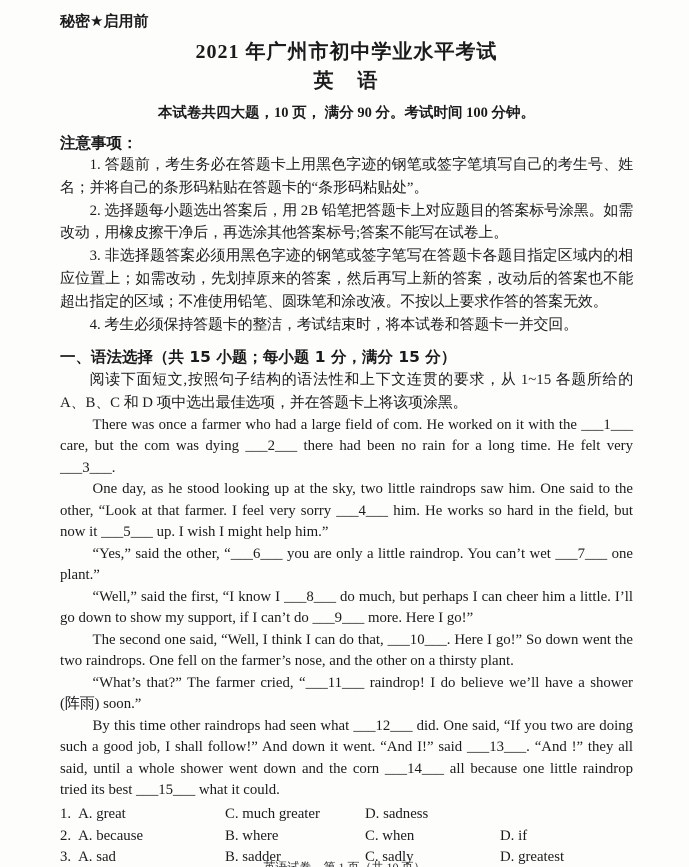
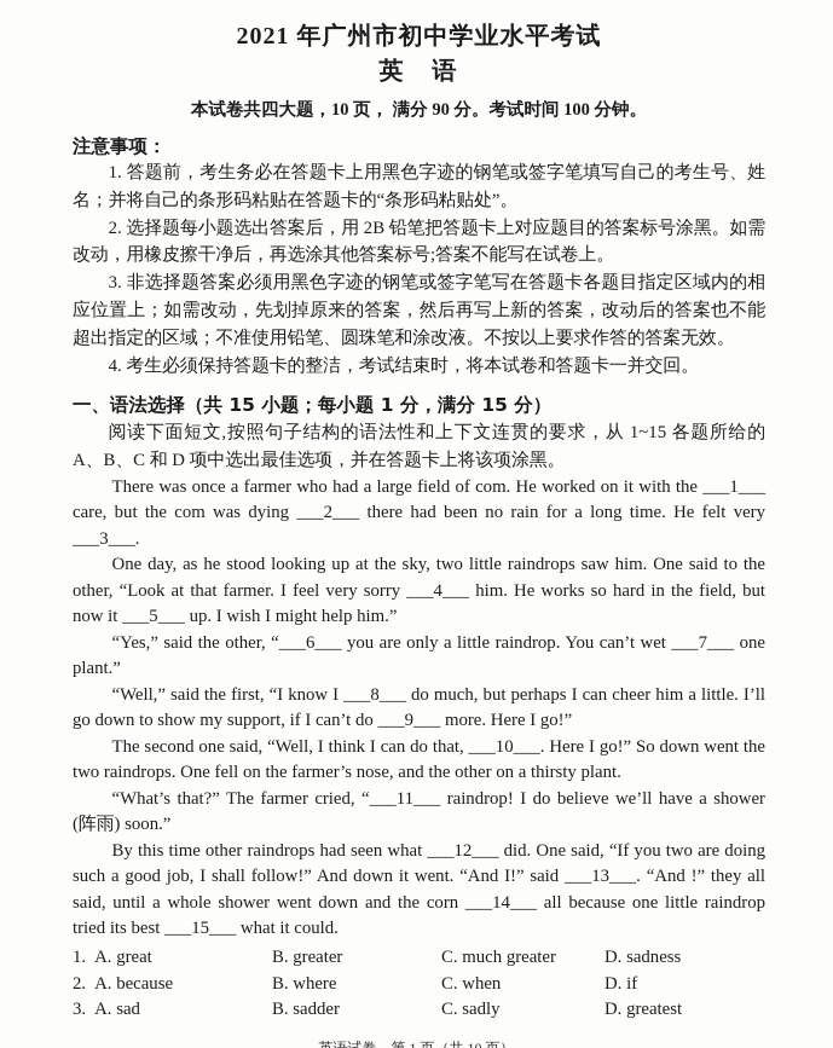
- 秘密★启用前
  2021 年广州市初中学业水平考试
  英 语
  本试卷共四大题，10 页， 满分 90 分。考试时间 100 分钟。
  注意事项：
  1. 答题前，考生务必在答题卡上用黑色字迹的钢笔或签字笔填写自己的考生号、姓名；并将自己的条形码粘贴在答题卡的“条形码粘贴处”。
  2. 选择题每小题选出答案后，用 2B 铅笔把答题卡上对应题目的答案标号涂黑。如需改动，用橡皮擦干净后，再选涂其他答案标号;答案不能写在试卷上。
  3. 非选择题答案必须用黑色字迹的钢笔或签字笔写在答题卡各题目指定区域内的相应位置上；如需改动，先划掉原来的答案，然后再写上新的答案，改动后的答案也不能超出指定的区域；不准使用铅笔、圆珠笔和涂改液。不按以上要求作答的答案无效。
  4. 考生必须保持答题卡的整洁，考试结束时，将本试卷和答题卡一并交回。
  一、语法选择（共 15 小题；每小题 1 分，满分 15 分）
  阅读下面短文,按照句子结构的语法性和上下文连贯的要求，从 1~15 各题所给的 A、B、C 和 D 项中选出最佳选项，并在答题卡上将该项涂黑。
  There was once a farmer who had a large field of com. He worked on it with the ___1___ care, but the com was dying ___2___ there had been no rain for a long time. He felt very ___3___.
  One day, as he stood looking up at the sky, two little raindrops saw him. One said to the other, “Look at that farmer. I feel very sorry ___4___ him. He works so hard in the field, but now it ___5___ up. I wish I might help him.”
  “Yes,” said the other, “___6___ you are only a little raindrop. You can’t wet ___7___ one plant.”
  “Well,” said the first, “I know I ___8___ do much, but perhaps I can cheer him a little. I’ll go down to show my support, if I can’t do ___9___ more. Here I go!”
  The second one said, “Well, I think I can do that, ___10___. Here I go!” So down went the two raindrops. One fell on the farmer’s nose, and the other on a thirsty plant.
  “What’s that?” The farmer cried, “___11___ raindrop! I do believe we’ll have a shower (阵雨) soon.”
  By this time other raindrops had seen what ___12___ did. One said, “If you two are doing such a good job, I shall follow!” And down it went. “And I!” said ___13___. “And !” they all said, until a whole shower went down and the corn ___14___ all because one little raindrop tried its best ___15___ what it could.
  1. A. great
+ B. greater
  C. much greater
  D. sadness
  2. A. because
  B. where
  C. when
  D. if
  3. A. sad
  B. sadder
  C. sadly
  D. greatest
